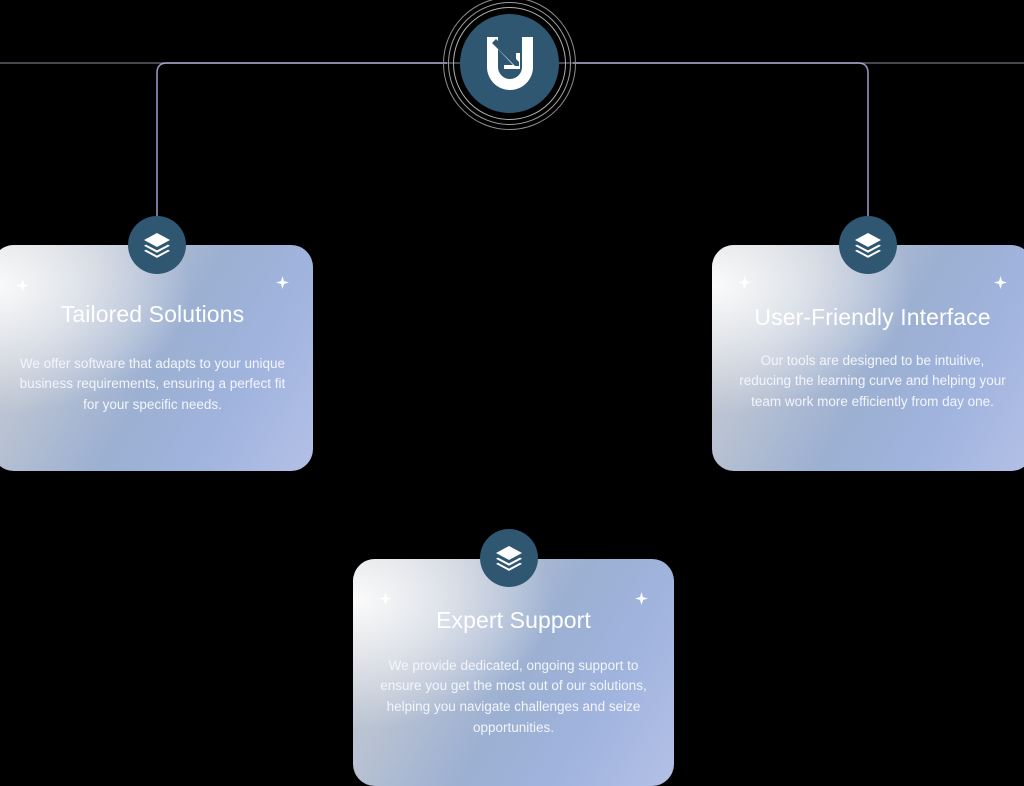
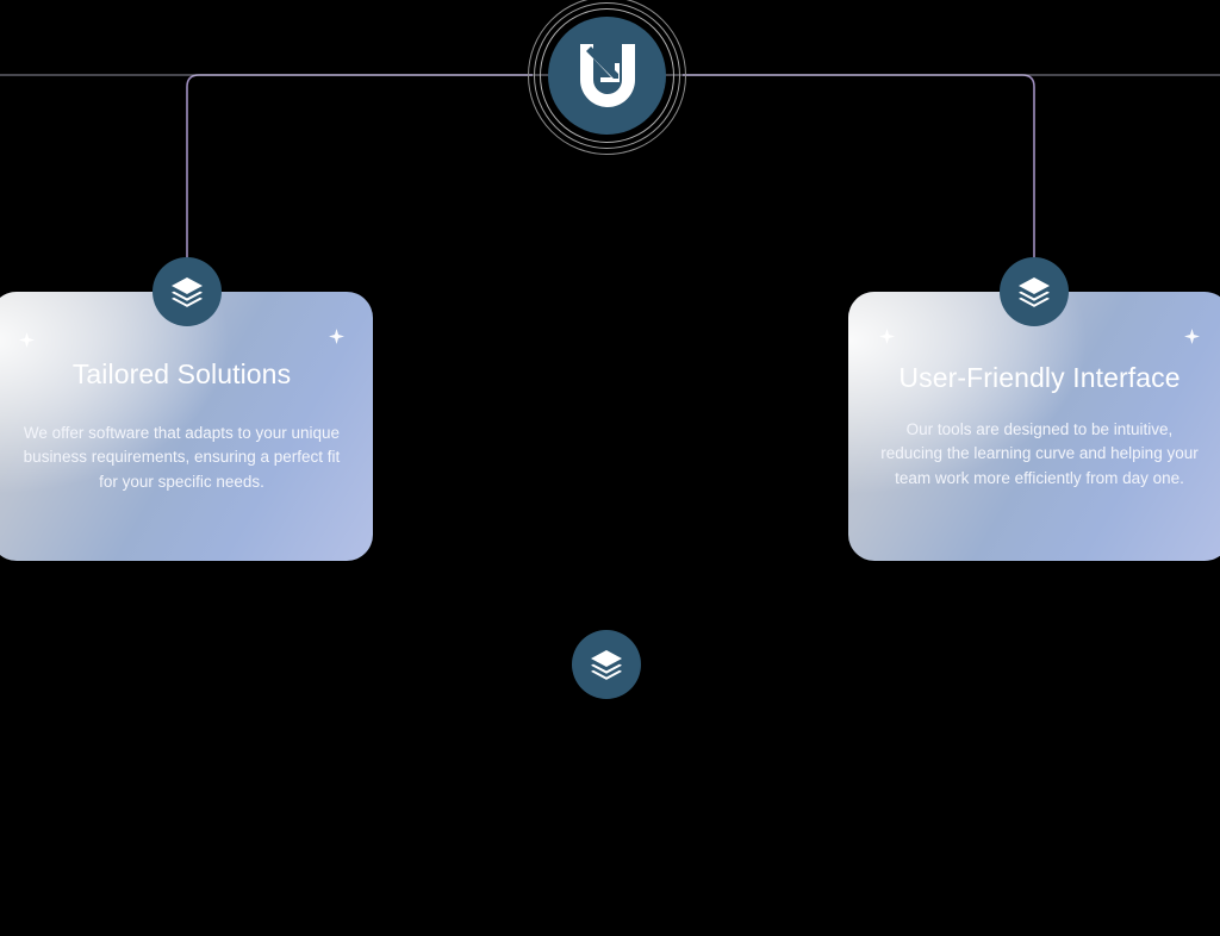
  Tailored Solutions
  We offer software that adapts to your unique business requirements, ensuring a perfect fit for your specific needs.
  User-Friendly Interface
  Our tools are designed to be intuitive, reducing the learning curve and helping your team work more efficiently from day one.
- Expert Support
- We provide dedicated, ongoing support to ensure you get the most out of our solutions, helping you navigate challenges and seize opportunities.
